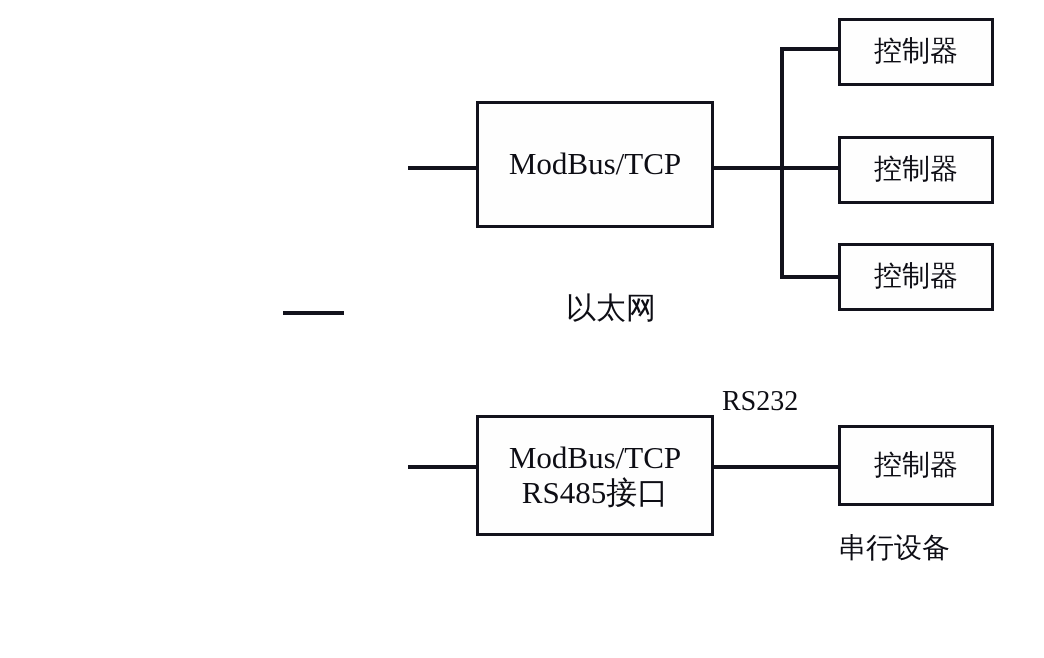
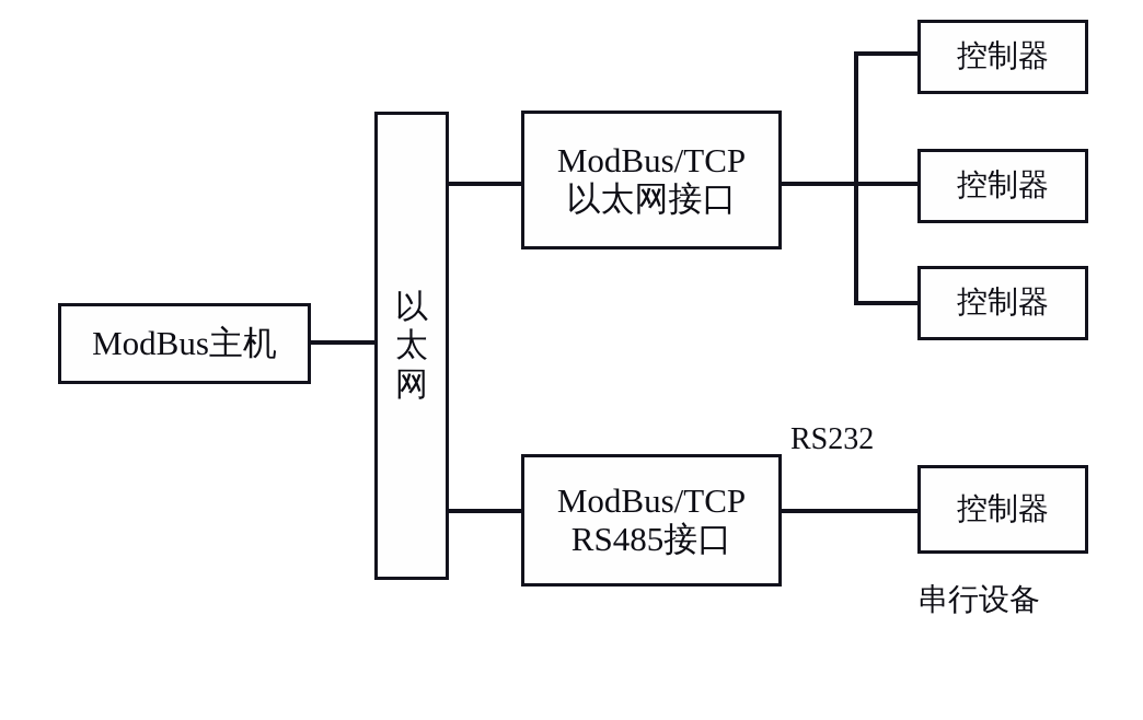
+ ModBus主机
+ 以
+ 太
+ 网
  ModBus/TCP
+ 以太网接口
  ModBus/TCP
  RS485接口
  控制器
  控制器
  控制器
  控制器
- 以太网
  RS232
  串行设备
